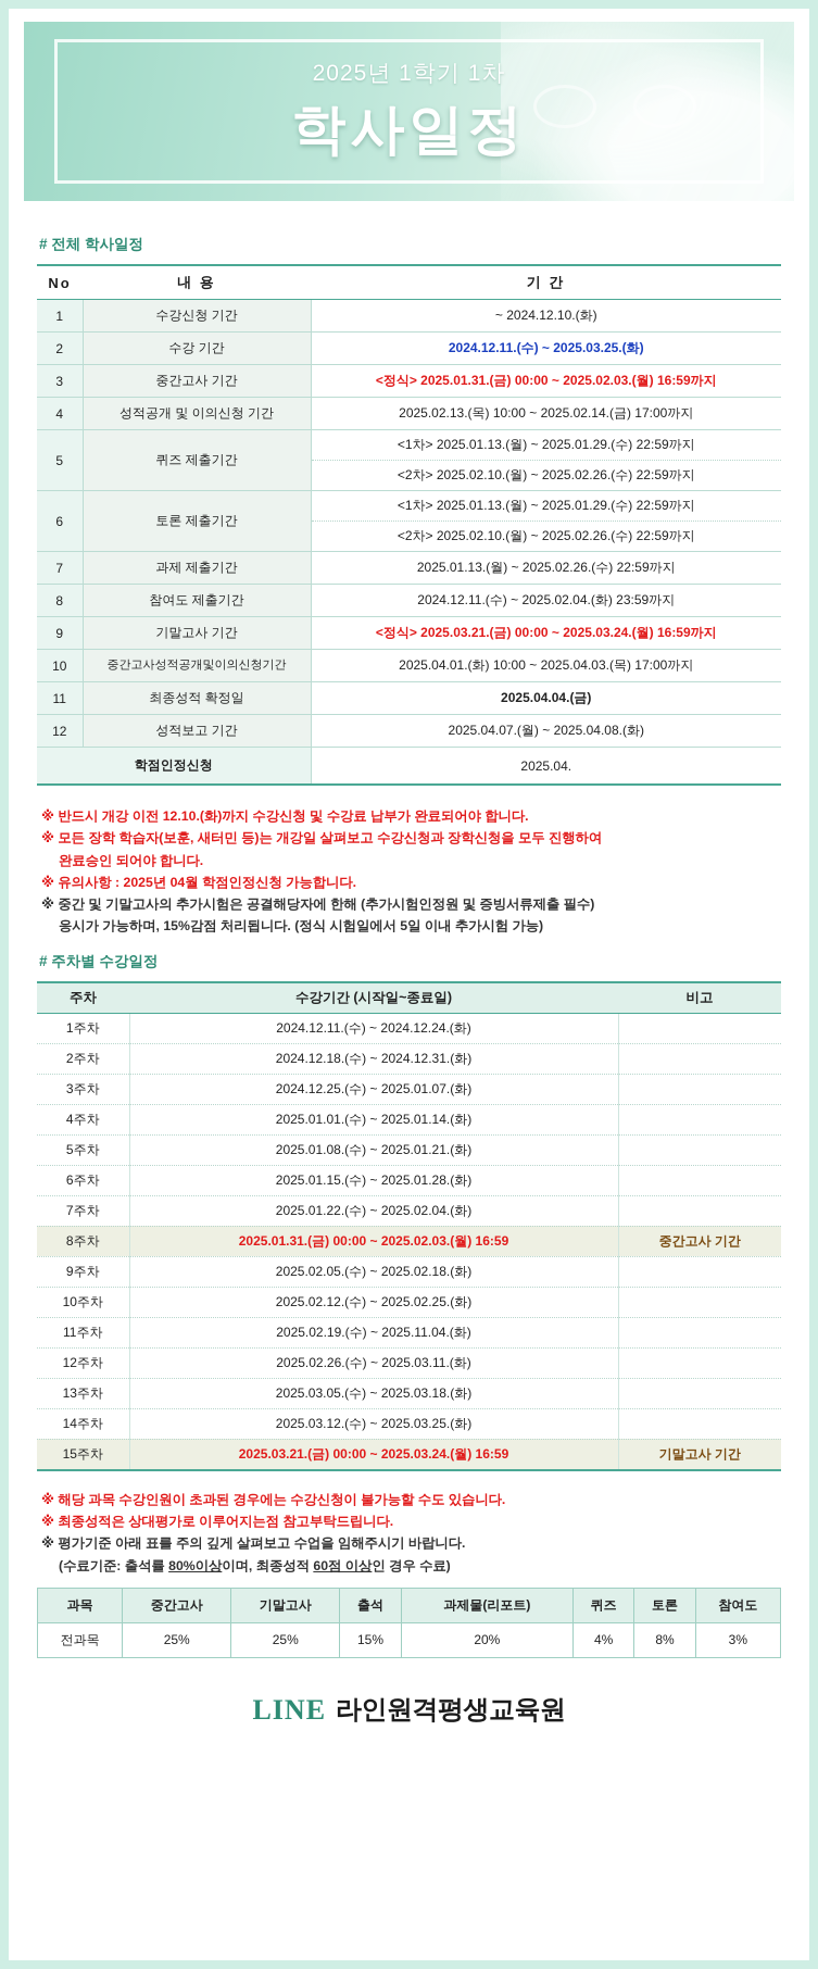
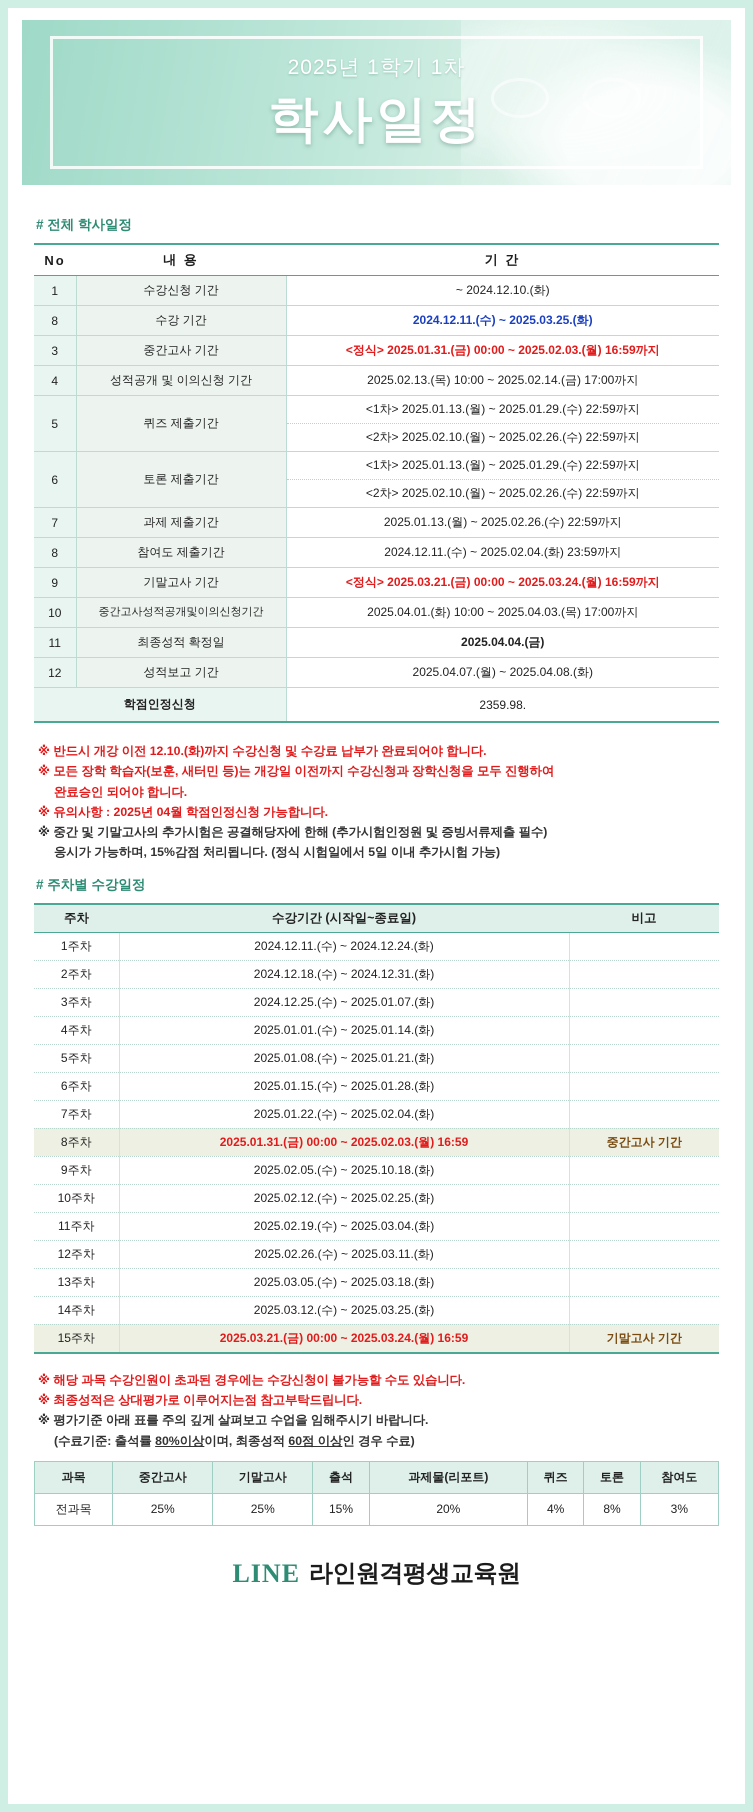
  2025년 1학기 1차
  학사일정
  # 전체 학사일정
  No	내 용	기 간
  1	수강신청 기간	~ 2024.12.10.(화)
- 2	수강 기간	2024.12.11.(수) ~ 2025.03.25.(화)
+ 8	수강 기간	2024.12.11.(수) ~ 2025.03.25.(화)
  3	중간고사 기간	<정식> 2025.01.31.(금) 00:00 ~ 2025.02.03.(월) 16:59까지
  4	성적공개 및 이의신청 기간	2025.02.13.(목) 10:00 ~ 2025.02.14.(금) 17:00까지
  5	퀴즈 제출기간
  <1차> 2025.01.13.(월) ~ 2025.01.29.(수) 22:59까지
  <2차> 2025.02.10.(월) ~ 2025.02.26.(수) 22:59까지
  6	토론 제출기간
  <1차> 2025.01.13.(월) ~ 2025.01.29.(수) 22:59까지
  <2차> 2025.02.10.(월) ~ 2025.02.26.(수) 22:59까지
  7	과제 제출기간	2025.01.13.(월) ~ 2025.02.26.(수) 22:59까지
  8	참여도 제출기간	2024.12.11.(수) ~ 2025.02.04.(화) 23:59까지
  9	기말고사 기간	<정식> 2025.03.21.(금) 00:00 ~ 2025.03.24.(월) 16:59까지
  10	중간고사성적공개및이의신청기간	2025.04.01.(화) 10:00 ~ 2025.04.03.(목) 17:00까지
  11	최종성적 확정일	2025.04.04.(금)
  12	성적보고 기간	2025.04.07.(월) ~ 2025.04.08.(화)
- 학점인정신청	2025.04.
+ 학점인정신청	2359.98.
  ※ 반드시 개강 이전 12.10.(화)까지 수강신청 및 수강료 납부가 완료되어야 합니다.
- ※ 모든 장학 학습자(보훈, 새터민 등)는 개강일 살펴보고 수강신청과 장학신청을 모두 진행하여
+ ※ 모든 장학 학습자(보훈, 새터민 등)는 개강일 이전까지 수강신청과 장학신청을 모두 진행하여
  완료승인 되어야 합니다.
  ※ 유의사항 : 2025년 04월 학점인정신청 가능합니다.
  ※ 중간 및 기말고사의 추가시험은 공결해당자에 한해 (추가시험인정원 및 증빙서류제출 필수)
  응시가 가능하며, 15%감점 처리됩니다. (정식 시험일에서 5일 이내 추가시험 가능)
  # 주차별 수강일정
  주차	수강기간 (시작일~종료일)	비고
  1주차	2024.12.11.(수) ~ 2024.12.24.(화)
  2주차	2024.12.18.(수) ~ 2024.12.31.(화)
  3주차	2024.12.25.(수) ~ 2025.01.07.(화)
  4주차	2025.01.01.(수) ~ 2025.01.14.(화)
  5주차	2025.01.08.(수) ~ 2025.01.21.(화)
  6주차	2025.01.15.(수) ~ 2025.01.28.(화)
  7주차	2025.01.22.(수) ~ 2025.02.04.(화)
  8주차	2025.01.31.(금) 00:00 ~ 2025.02.03.(월) 16:59	중간고사 기간
- 9주차	2025.02.05.(수) ~ 2025.02.18.(화)
+ 9주차	2025.02.05.(수) ~ 2025.10.18.(화)
  10주차	2025.02.12.(수) ~ 2025.02.25.(화)
- 11주차	2025.02.19.(수) ~ 2025.11.04.(화)
+ 11주차	2025.02.19.(수) ~ 2025.03.04.(화)
  12주차	2025.02.26.(수) ~ 2025.03.11.(화)
  13주차	2025.03.05.(수) ~ 2025.03.18.(화)
  14주차	2025.03.12.(수) ~ 2025.03.25.(화)
  15주차	2025.03.21.(금) 00:00 ~ 2025.03.24.(월) 16:59	기말고사 기간
  ※ 해당 과목 수강인원이 초과된 경우에는 수강신청이 불가능할 수도 있습니다.
  ※ 최종성적은 상대평가로 이루어지는점 참고부탁드립니다.
  ※ 평가기준 아래 표를 주의 깊게 살펴보고 수업을 임해주시기 바랍니다.
  (수료기준: 출석률 80%이상이며, 최종성적 60점 이상인 경우 수료)
  과목	중간고사	기말고사	출석	과제물(리포트)	퀴즈	토론	참여도
  전과목	25%	25%	15%	20%	4%	8%	3%
  LINE
  라인원격평생교육원
